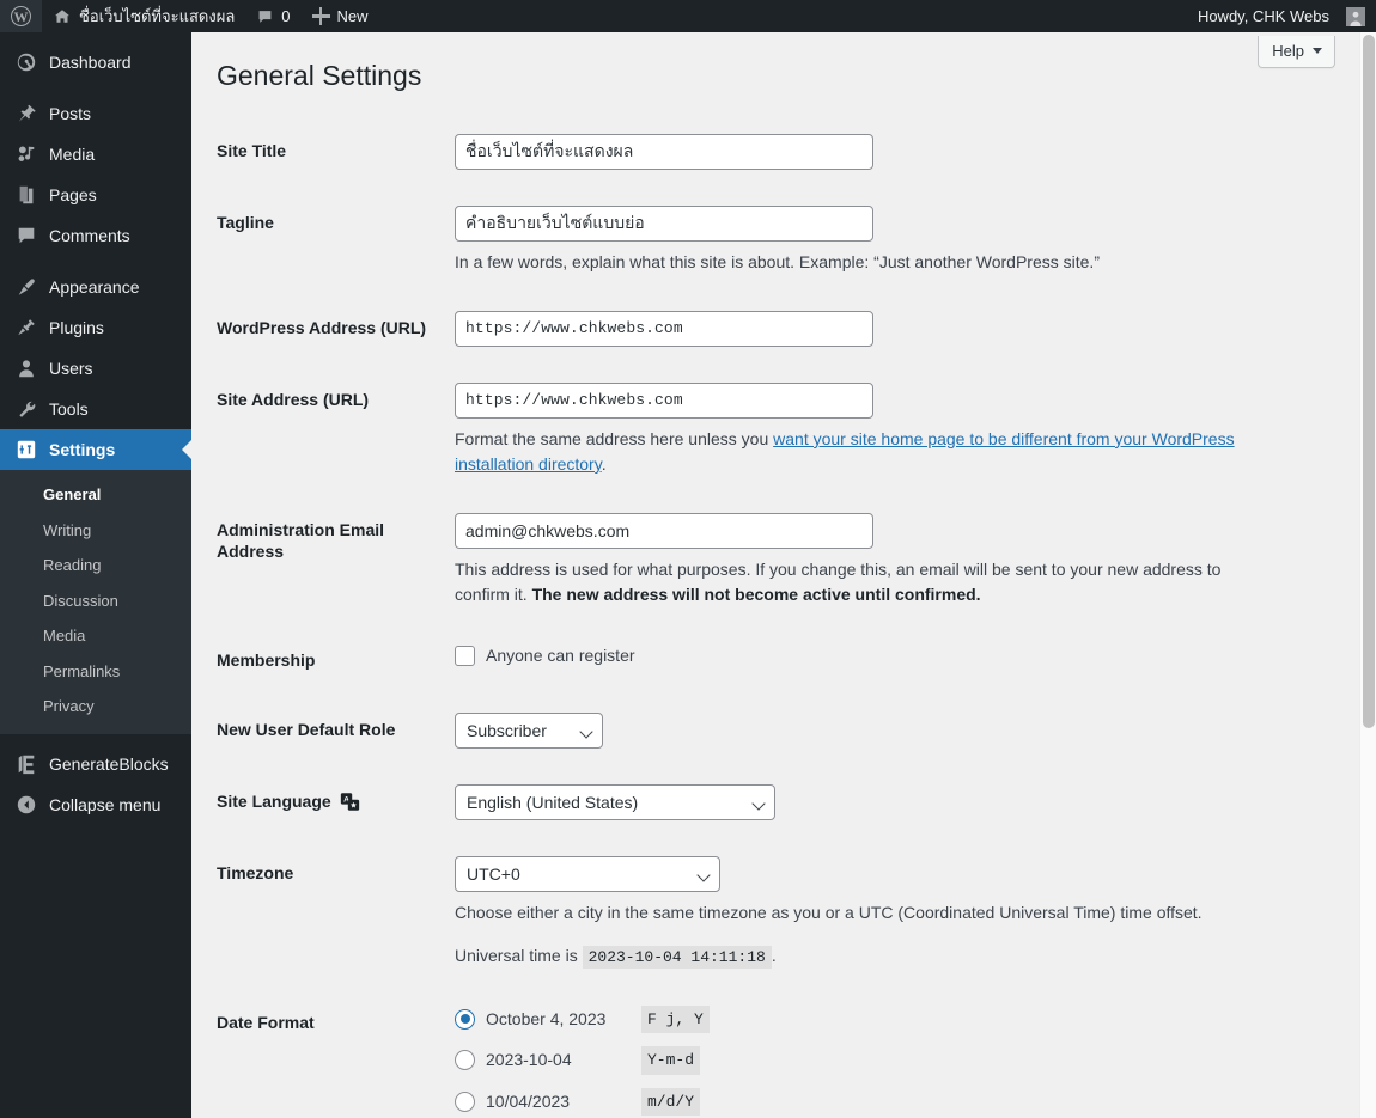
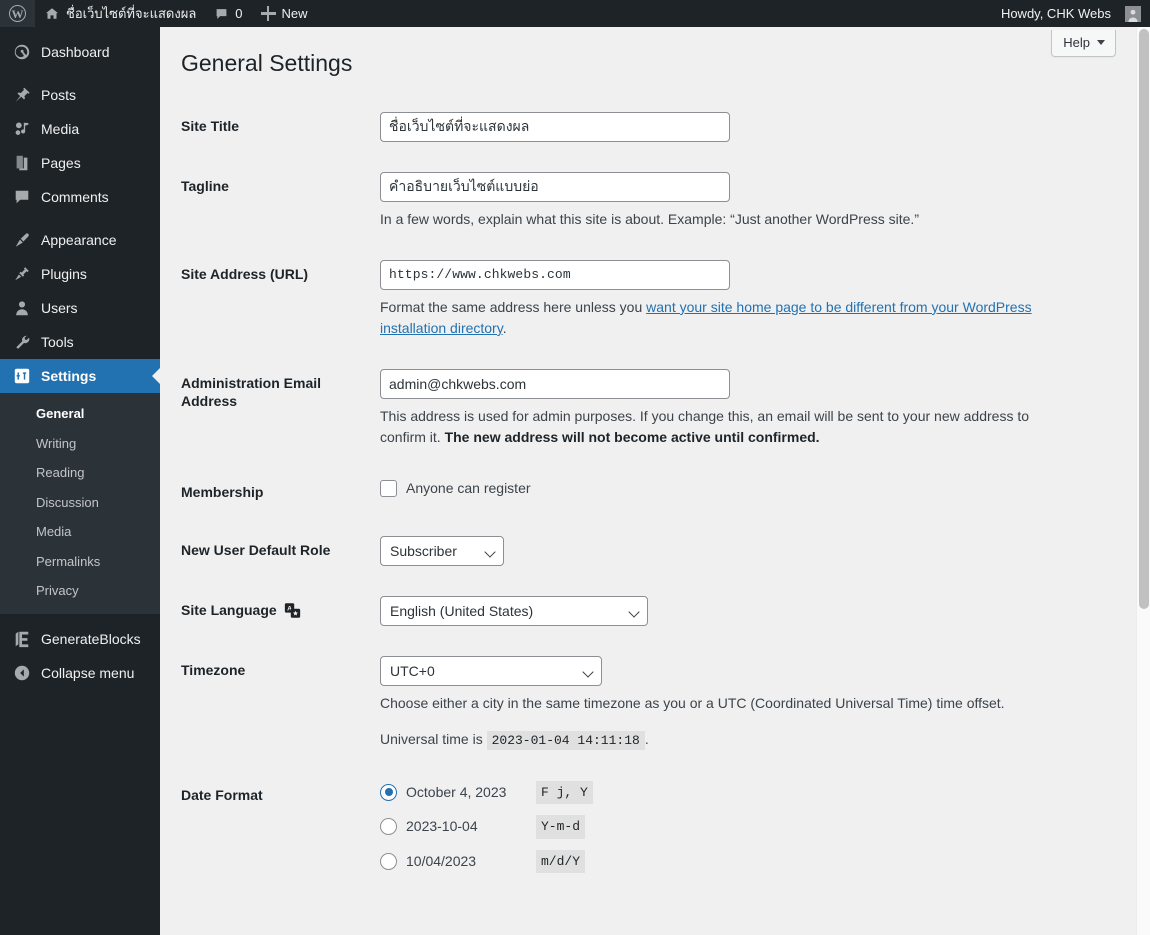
  W
  ชื่อเว็บไซต์ที่จะแสดงผล
  0
  New
  Howdy, CHK Webs
  Dashboard
  Posts
  Media
  Pages
  Comments
  Appearance
  Plugins
  Users
  Tools
  Settings
  General
  Writing
  Reading
  Discussion
  Media
  Permalinks
  Privacy
  GenerateBlocks
  Collapse menu
  Help
  General Settings
  Site Title	ชื่อเว็บไซต์ที่จะแสดงผล
  Tagline	คำอธิบายเว็บไซต์แบบย่อ In a few words, explain what this site is about. Example: “Just another WordPress site.”
- WordPress Address (URL)	https://www.chkwebs.com
  Site Address (URL)	https://www.chkwebs.com Format the same address here unless you want your site home page to be different from your WordPress installation directory.
- Administration Email Address	admin@chkwebs.com This address is used for what purposes. If you change this, an email will be sent to your new address to confirm it. The new address will not become active until confirmed.
+ Administration Email Address	admin@chkwebs.com This address is used for admin purposes. If you change this, an email will be sent to your new address to confirm it. The new address will not become active until confirmed.
  Membership	Anyone can register
  New User Default Role	Subscriber
  Site Language	English (United States)
- Timezone	UTC+0 Choose either a city in the same timezone as you or a UTC (Coordinated Universal Time) time offset. Universal time is 2023-10-04 14:11:18 .
+ Timezone	UTC+0 Choose either a city in the same timezone as you or a UTC (Coordinated Universal Time) time offset. Universal time is 2023-01-04 14:11:18 .
  Date Format	October 4, 2023 F j, Y 2023-10-04 Y-m-d 10/04/2023 m/d/Y
